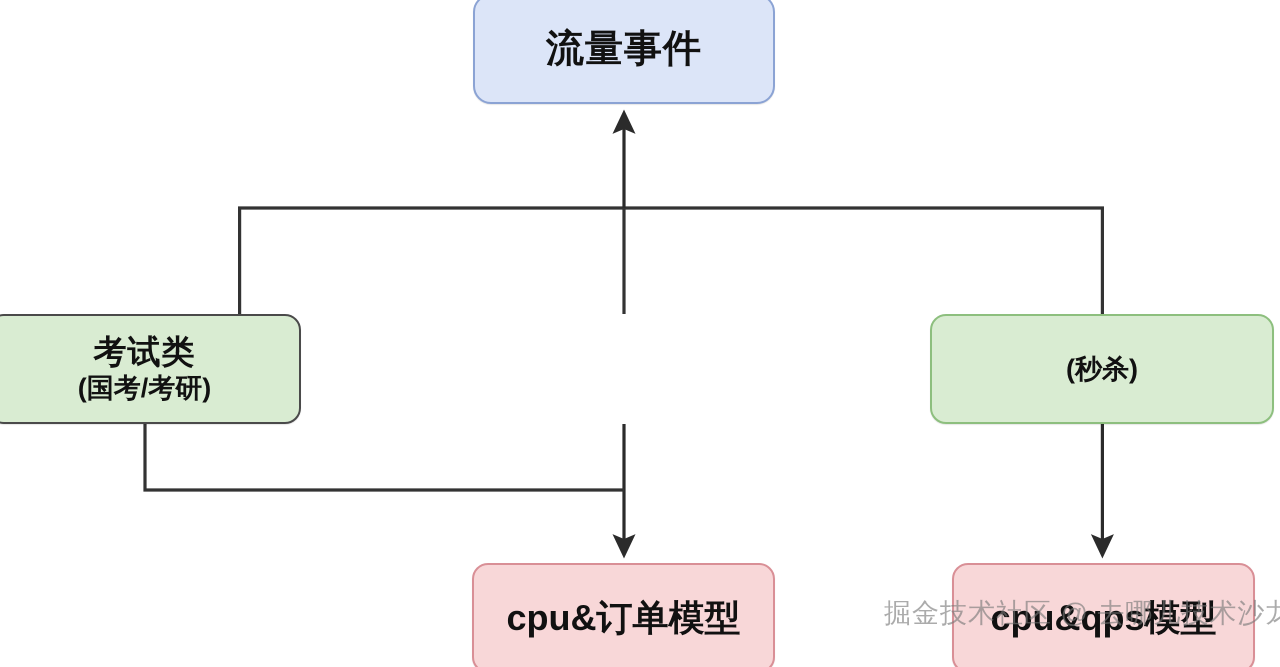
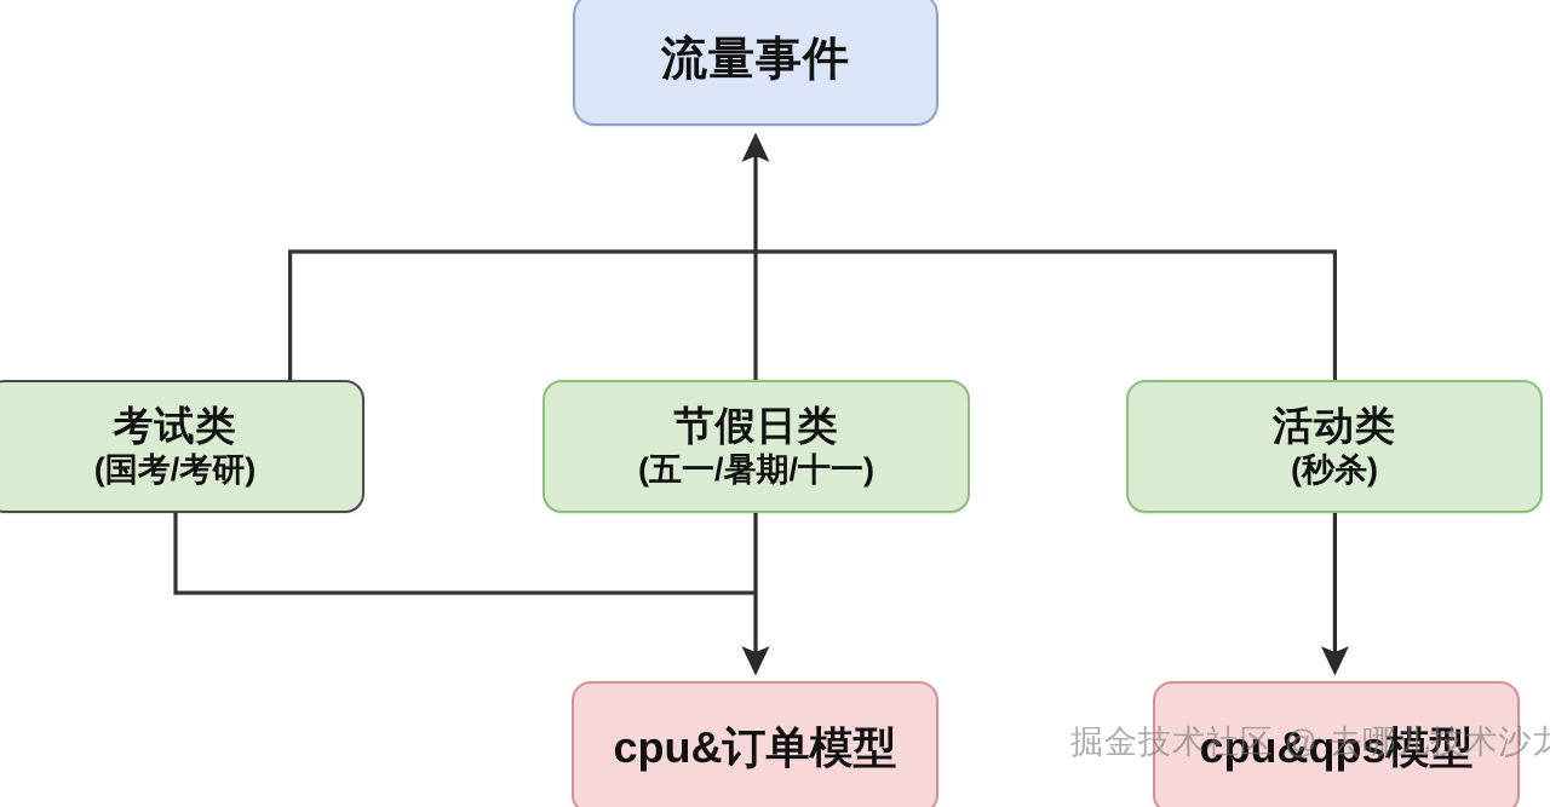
  流量事件
  考试类
  (国考/考研)
+ 节假日类
+ (五一/暑期/十一)
+ 活动类
  (秒杀)
  cpu&订单模型
  cpu&qps模型
  掘金技术社区 @ 去哪儿技术沙龙
